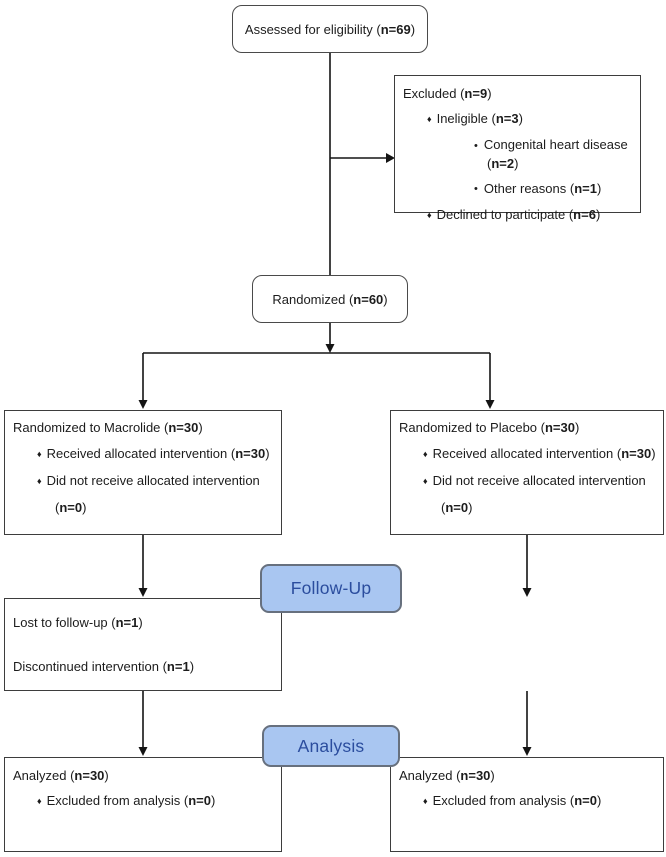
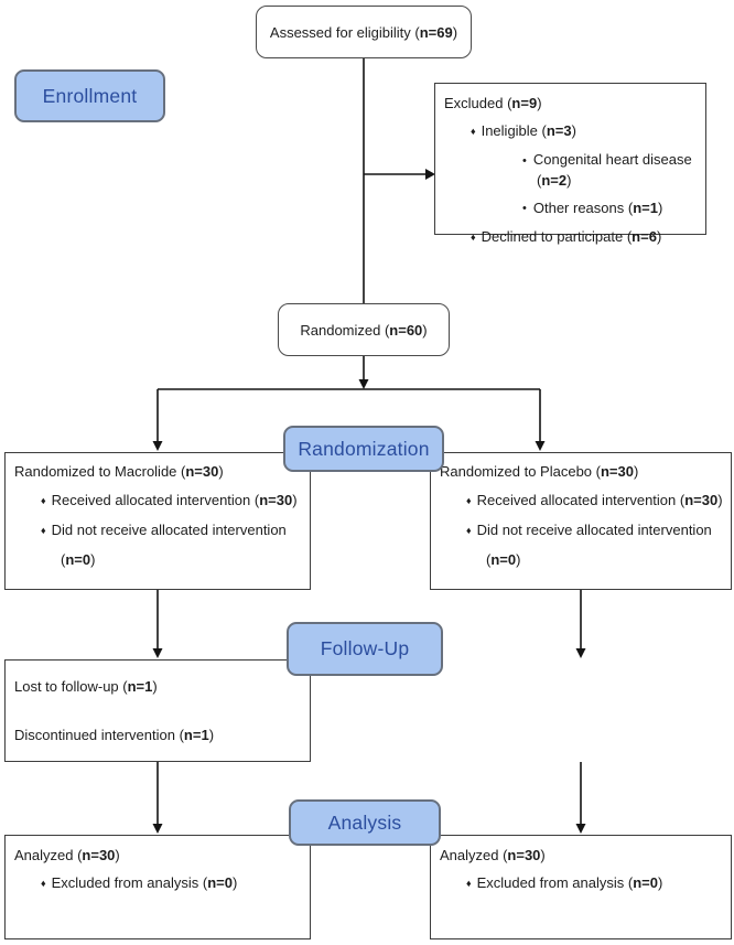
+ Enrollment
+ Randomization
  Follow-Up
  Analysis
  Assessed for eligibility (n=69)
  Excluded (n=9)
  ♦ Ineligible (n=3)
  • Congenital heart disease (n=2)
  • Other reasons (n=1)
  ♦ Declined to participate (n=6)
  Randomized (n=60)
  Randomized to Macrolide (n=30)
  ♦ Received allocated intervention (n=30)
  ♦ Did not receive allocated intervention
  (n=0)
  Randomized to Placebo (n=30)
  ♦ Received allocated intervention (n=30)
  ♦ Did not receive allocated intervention
  (n=0)
  Lost to follow-up (n=1)
  Discontinued intervention (n=1)
  Analyzed (n=30)
  ♦ Excluded from analysis (n=0)
  Analyzed (n=30)
  ♦ Excluded from analysis (n=0)
